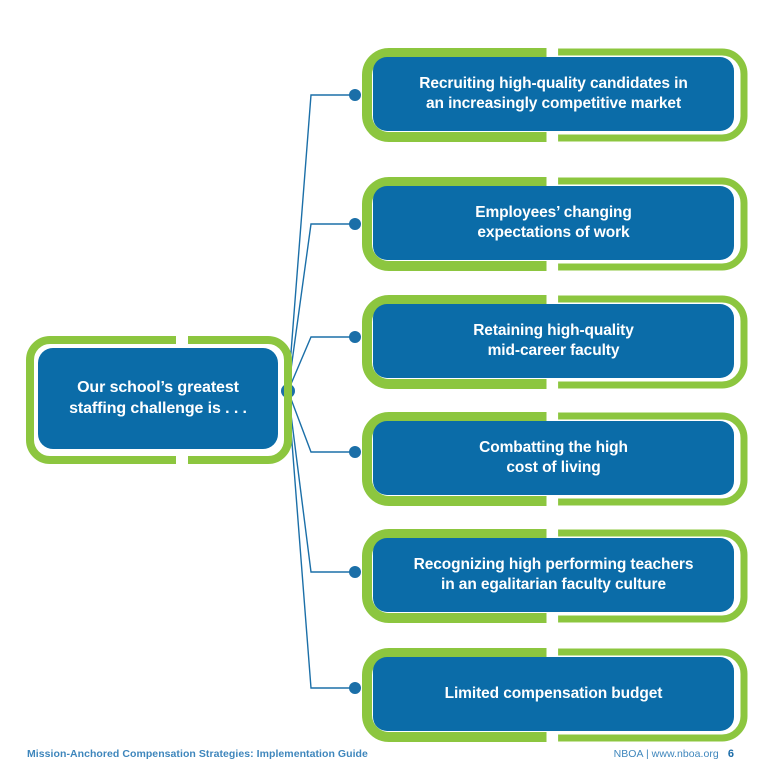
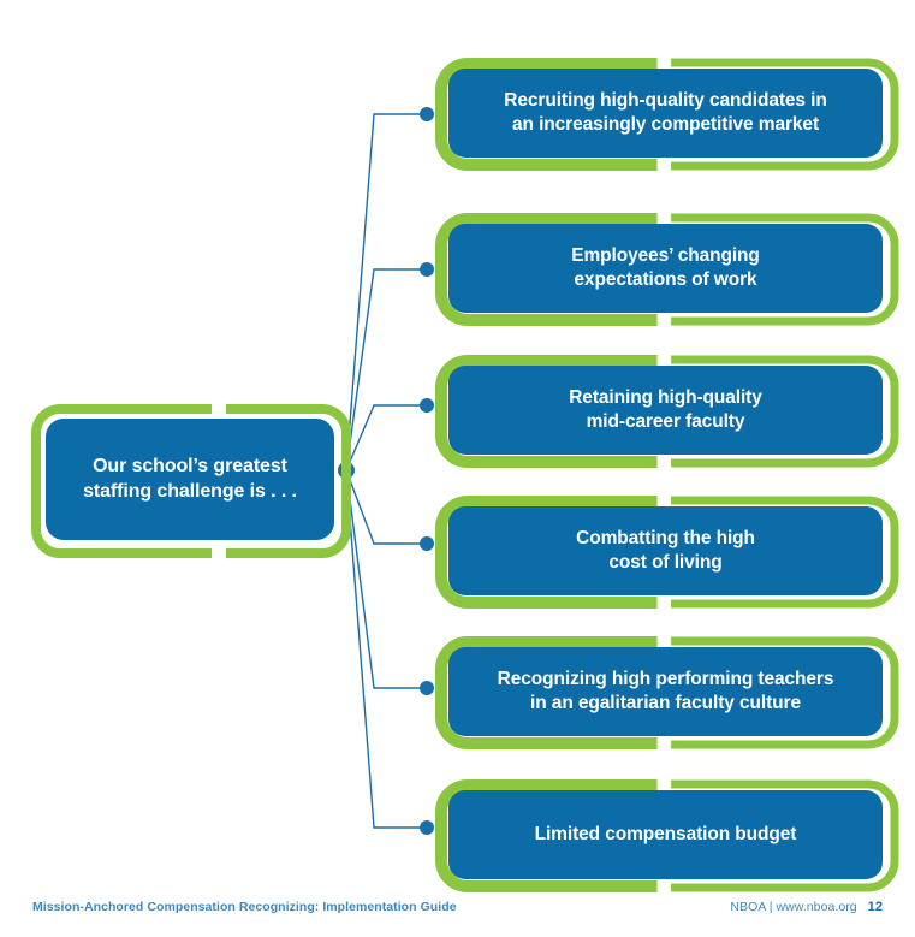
  Our school’s greatest
  staffing challenge is . . .
  Recruiting high-quality candidates in
  an increasingly competitive market
  Employees’ changing
  expectations of work
  Retaining high-quality
  mid-career faculty
  Combatting the high
  cost of living
  Recognizing high performing teachers
  in an egalitarian faculty culture
  Limited compensation budget
- Mission-Anchored Compensation Strategies: Implementation Guide
+ Mission-Anchored Compensation Recognizing: Implementation Guide
- NBOA | www.nboa.org 6
+ NBOA | www.nboa.org 12
